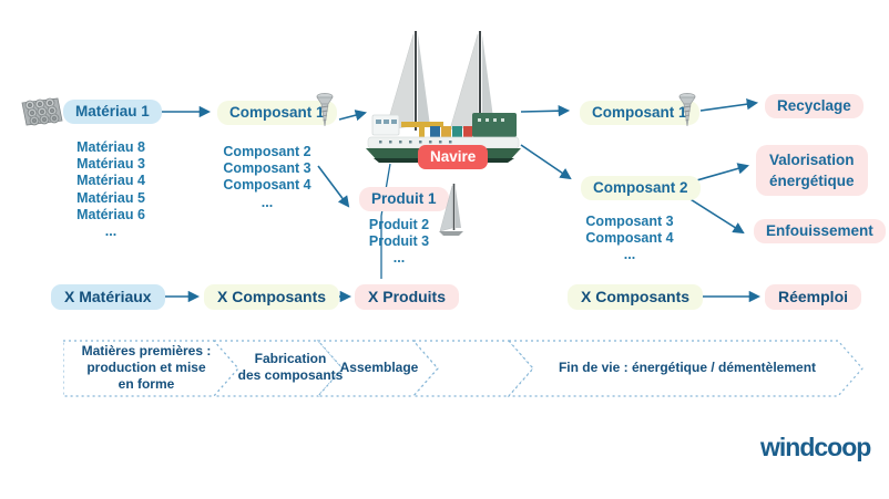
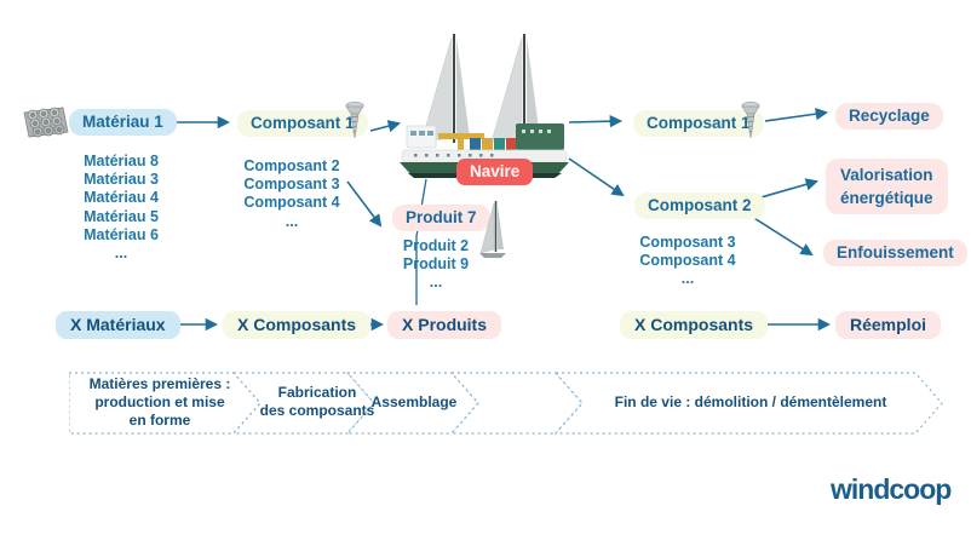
  Matériau 1
  Matériau 8
  Matériau 3
  Matériau 4
  Matériau 5
  Matériau 6
  ...
  Composant 1
  Composant 2
  Composant 3
  Composant 4
  ...
  Navire
- Produit 1
+ Produit 7
  Produit 2
- Produit 3
+ Produit 9
  ...
  Composant 1
  Recyclage
  Composant 2
  Composant 3
  Composant 4
  ...
  Valorisation
  énergétique
  Enfouissement
  X Matériaux
  X Composants
  X Produits
  X Composants
  Réemploi
  Matières premières :
  production et mise
  en forme
  Fabrication
  des composants
  Assemblage
- Fin de vie : énergétique / démentèlement
+ Fin de vie : démolition / démentèlement
  windcoop
